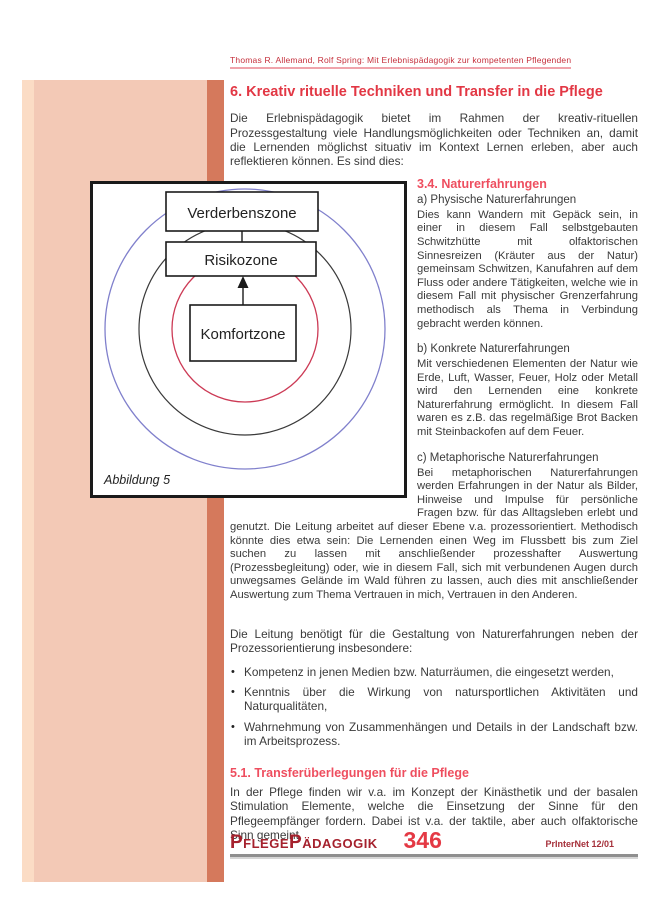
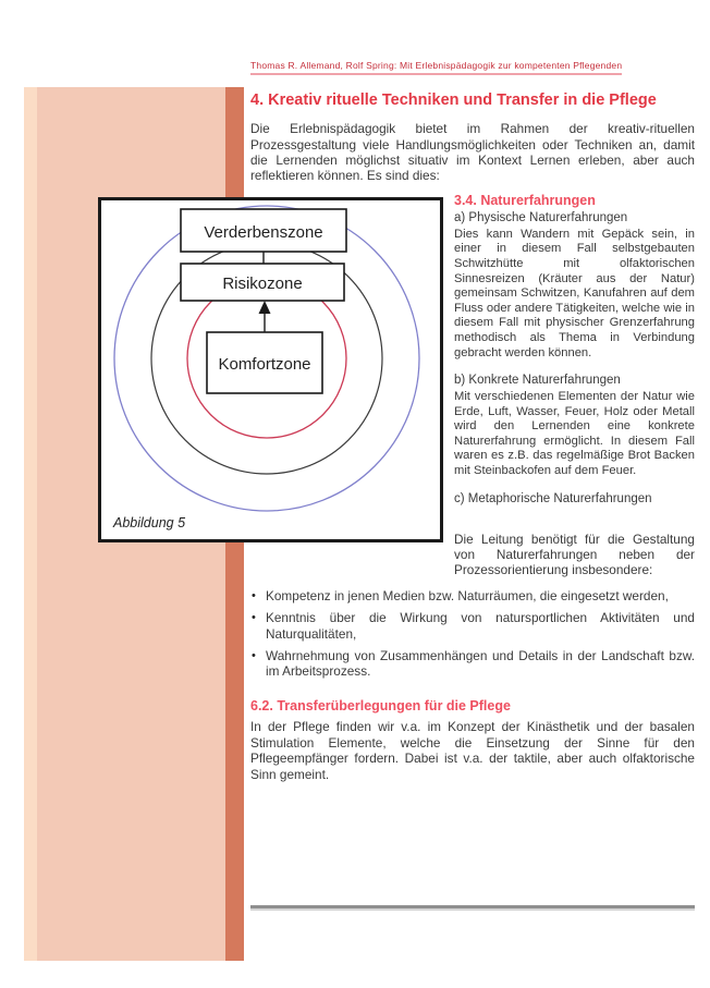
  Thomas R. Allemand, Rolf Spring: Mit Erlebnispädagogik zur kompetenten Pflegenden
- 6. Kreativ rituelle Techniken und Transfer in die Pflege
+ 4. Kreativ rituelle Techniken und Transfer in die Pflege
  Die Erlebnispädagogik bietet im Rahmen der kreativ-rituellen Prozessgestaltung viele Handlungsmöglichkeiten oder Techniken an, damit die Lernenden möglichst situativ im Kontext Lernen erleben, aber auch reflektieren können. Es sind dies:
  Verderbenszone
  Risikozone
  Komfortzone
  Abbildung 5
  3.4. Naturerfahrungen
  a) Physische Naturerfahrungen
  Dies kann Wandern mit Gepäck sein, in einer in diesem Fall selbstgebauten Schwitzhütte mit olfaktorischen Sinnesreizen (Kräuter aus der Natur) gemeinsam Schwitzen, Kanufahren auf dem Fluss oder andere Tätigkeiten, welche wie in diesem Fall mit physischer Grenzerfahrung methodisch als Thema in Verbindung gebracht werden können.
  b) Konkrete Naturerfahrungen
  Mit verschiedenen Elementen der Natur wie Erde, Luft, Wasser, Feuer, Holz oder Metall wird den Lernenden eine konkrete Naturerfahrung ermöglicht. In diesem Fall waren es z.B. das regelmäßige Brot Backen mit Steinbackofen auf dem Feuer.
  c) Metaphorische Naturerfahrungen
- Bei metaphorischen Naturerfahrungen werden Erfahrungen in der Natur als Bilder, Hinweise und Impulse für persönliche Fragen bzw. für das Alltagsleben erlebt und genutzt. Die Leitung arbeitet auf dieser Ebene v.a. prozessorientiert. Methodisch könnte dies etwa sein: Die Lernenden einen Weg im Flussbett bis zum Ziel suchen zu lassen mit anschließender prozesshafter Auswertung (Prozessbegleitung) oder, wie in diesem Fall, sich mit verbundenen Augen durch unwegsames Gelände im Wald führen zu lassen, auch dies mit anschließender Auswertung zum Thema Vertrauen in mich, Vertrauen in den Anderen.
  Die Leitung benötigt für die Gestaltung von Naturerfahrungen neben der Prozessorientierung insbesondere:
  •
  Kompetenz in jenen Medien bzw. Naturräumen, die eingesetzt werden,
  •
  Kenntnis über die Wirkung von natursportlichen Aktivitäten und Naturqualitäten,
  •
  Wahrnehmung von Zusammenhängen und Details in der Landschaft bzw. im Arbeitsprozess.
- 5.1. Transferüberlegungen für die Pflege
+ 6.2. Transferüberlegungen für die Pflege
  In der Pflege finden wir v.a. im Konzept der Kinästhetik und der basalen Stimulation Elemente, welche die Einsetzung der Sinne für den Pflegeempfänger fordern. Dabei ist v.a. der taktile, aber auch olfaktorische Sinn gemeint.
- PflegePädagogik 346
- PrInterNet 12/01
